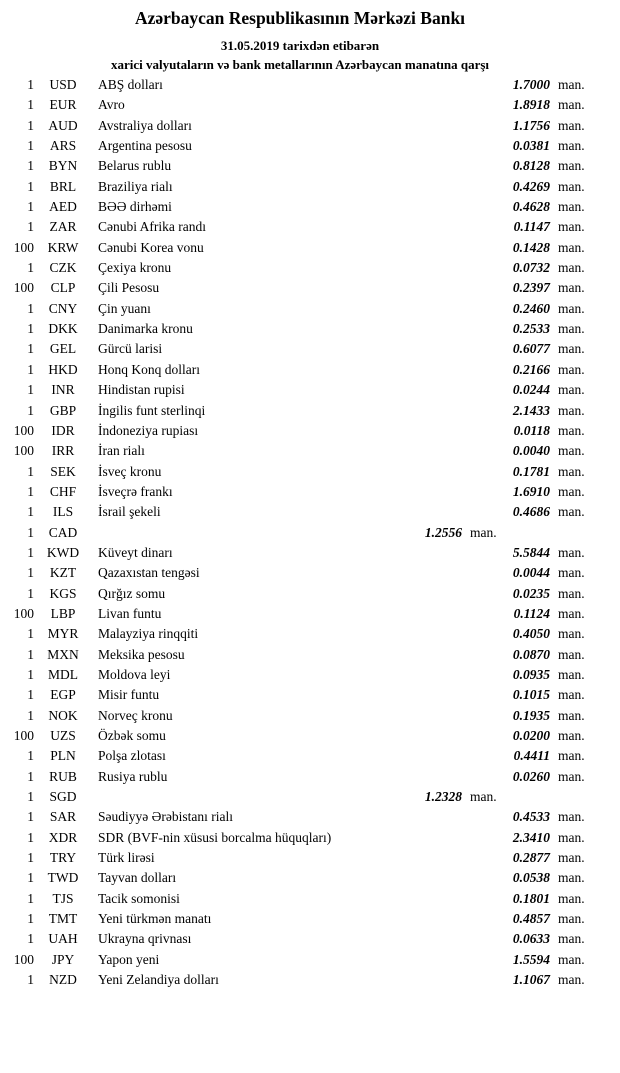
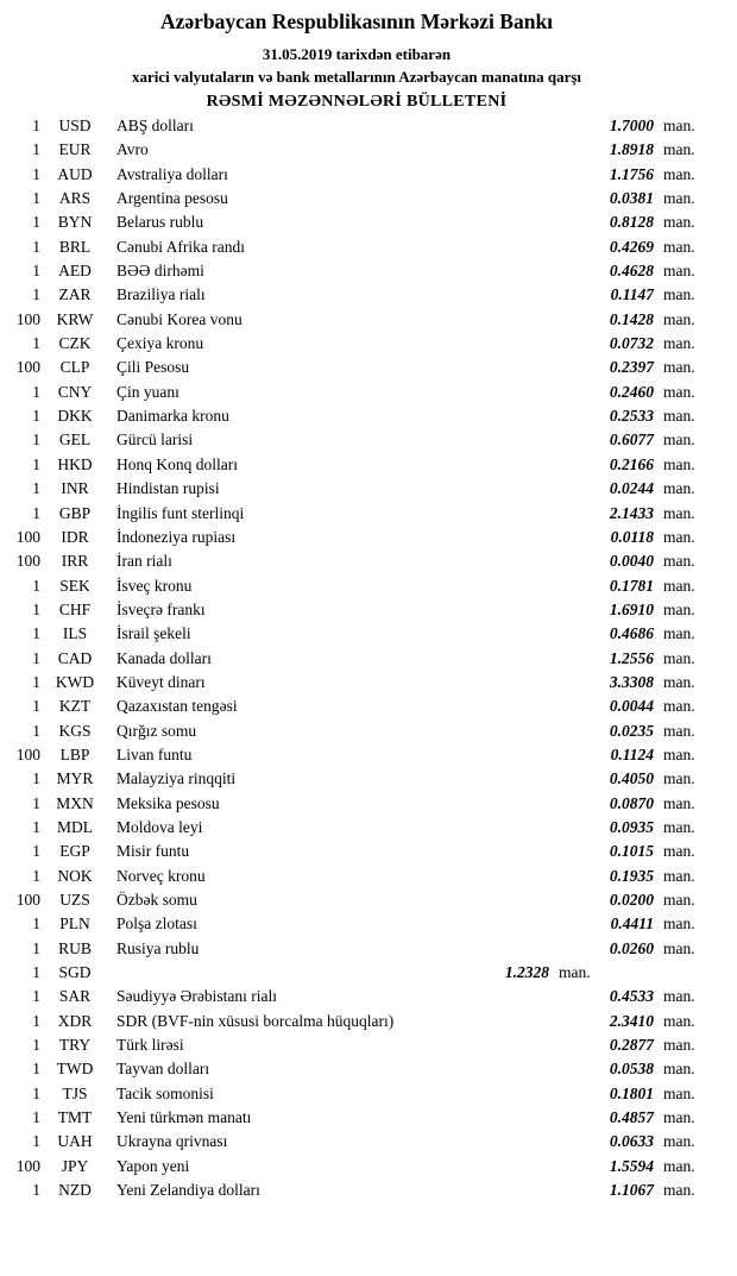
  Azərbaycan Respublikasının Mərkəzi Bankı
  31.05.2019 tarixdən etibarən
  xarici valyutaların və bank metallarının Azərbaycan manatına qarşı
+ RƏSMİ MƏZƏNNƏLƏRİ BÜLLETENİ
  1
  USD
  ABŞ dolları
  1.7000
  man.
  1
  EUR
  Avro
  1.8918
  man.
  1
  AUD
  Avstraliya dolları
  1.1756
  man.
  1
  ARS
  Argentina pesosu
  0.0381
  man.
  1
  BYN
  Belarus rublu
  0.8128
  man.
  1
  BRL
- Braziliya rialı
+ Cənubi Afrika randı
  0.4269
  man.
  1
  AED
  BƏƏ dirhəmi
  0.4628
  man.
  1
  ZAR
- Cənubi Afrika randı
+ Braziliya rialı
  0.1147
  man.
  100
  KRW
  Cənubi Korea vonu
  0.1428
  man.
  1
  CZK
  Çexiya kronu
  0.0732
  man.
  100
  CLP
  Çili Pesosu
  0.2397
  man.
  1
  CNY
  Çin yuanı
  0.2460
  man.
  1
  DKK
  Danimarka kronu
  0.2533
  man.
  1
  GEL
  Gürcü larisi
  0.6077
  man.
  1
  HKD
  Honq Konq dolları
  0.2166
  man.
  1
  INR
  Hindistan rupisi
  0.0244
  man.
  1
  GBP
  İngilis funt sterlinqi
  2.1433
  man.
  100
  IDR
  İndoneziya rupiası
  0.0118
  man.
  100
  IRR
  İran rialı
  0.0040
  man.
  1
  SEK
  İsveç kronu
  0.1781
  man.
  1
  CHF
  İsveçrə frankı
  1.6910
  man.
  1
  ILS
  İsrail şekeli
  0.4686
  man.
  1
  CAD
+ Kanada dolları
  1.2556
  man.
  1
  KWD
  Küveyt dinarı
- 5.5844
+ 3.3308
  man.
  1
  KZT
  Qazaxıstan tengəsi
  0.0044
  man.
  1
  KGS
  Qırğız somu
  0.0235
  man.
  100
  LBP
  Livan funtu
  0.1124
  man.
  1
  MYR
  Malayziya rinqqiti
  0.4050
  man.
  1
  MXN
  Meksika pesosu
  0.0870
  man.
  1
  MDL
  Moldova leyi
  0.0935
  man.
  1
  EGP
  Misir funtu
  0.1015
  man.
  1
  NOK
  Norveç kronu
  0.1935
  man.
  100
  UZS
  Özbək somu
  0.0200
  man.
  1
  PLN
  Polşa zlotası
  0.4411
  man.
  1
  RUB
  Rusiya rublu
  0.0260
  man.
  1
  SGD
  1.2328
  man.
  1
  SAR
  Səudiyyə Ərəbistanı rialı
  0.4533
  man.
  1
  XDR
  SDR (BVF-nin xüsusi borcalma hüquqları)
  2.3410
  man.
  1
  TRY
  Türk lirəsi
  0.2877
  man.
  1
  TWD
  Tayvan dolları
  0.0538
  man.
  1
  TJS
  Tacik somonisi
  0.1801
  man.
  1
  TMT
  Yeni türkmən manatı
  0.4857
  man.
  1
  UAH
  Ukrayna qrivnası
  0.0633
  man.
  100
  JPY
  Yapon yeni
  1.5594
  man.
  1
  NZD
  Yeni Zelandiya dolları
  1.1067
  man.
